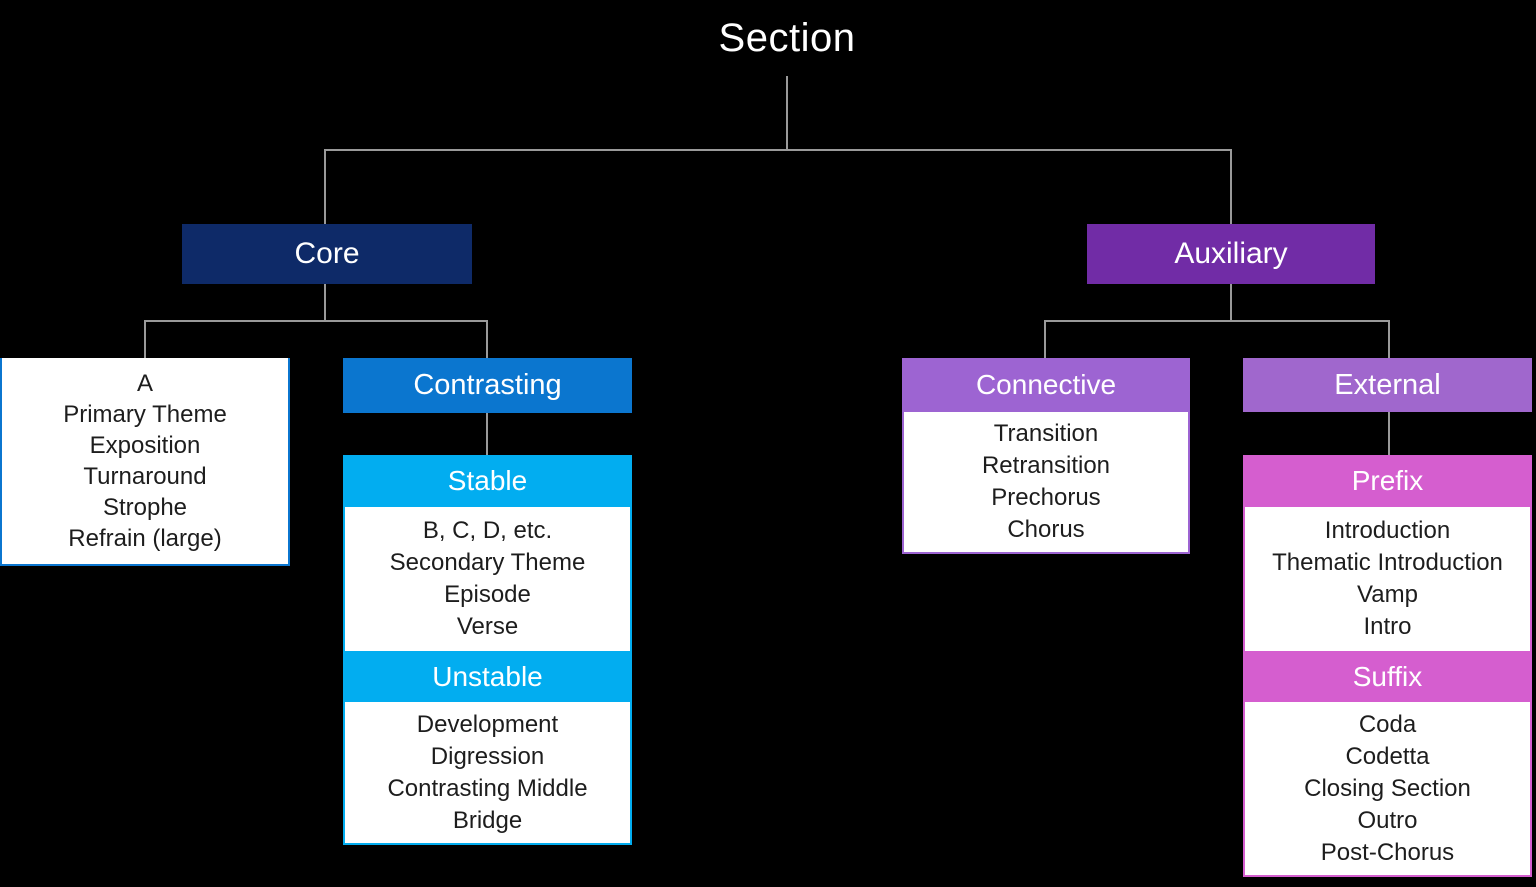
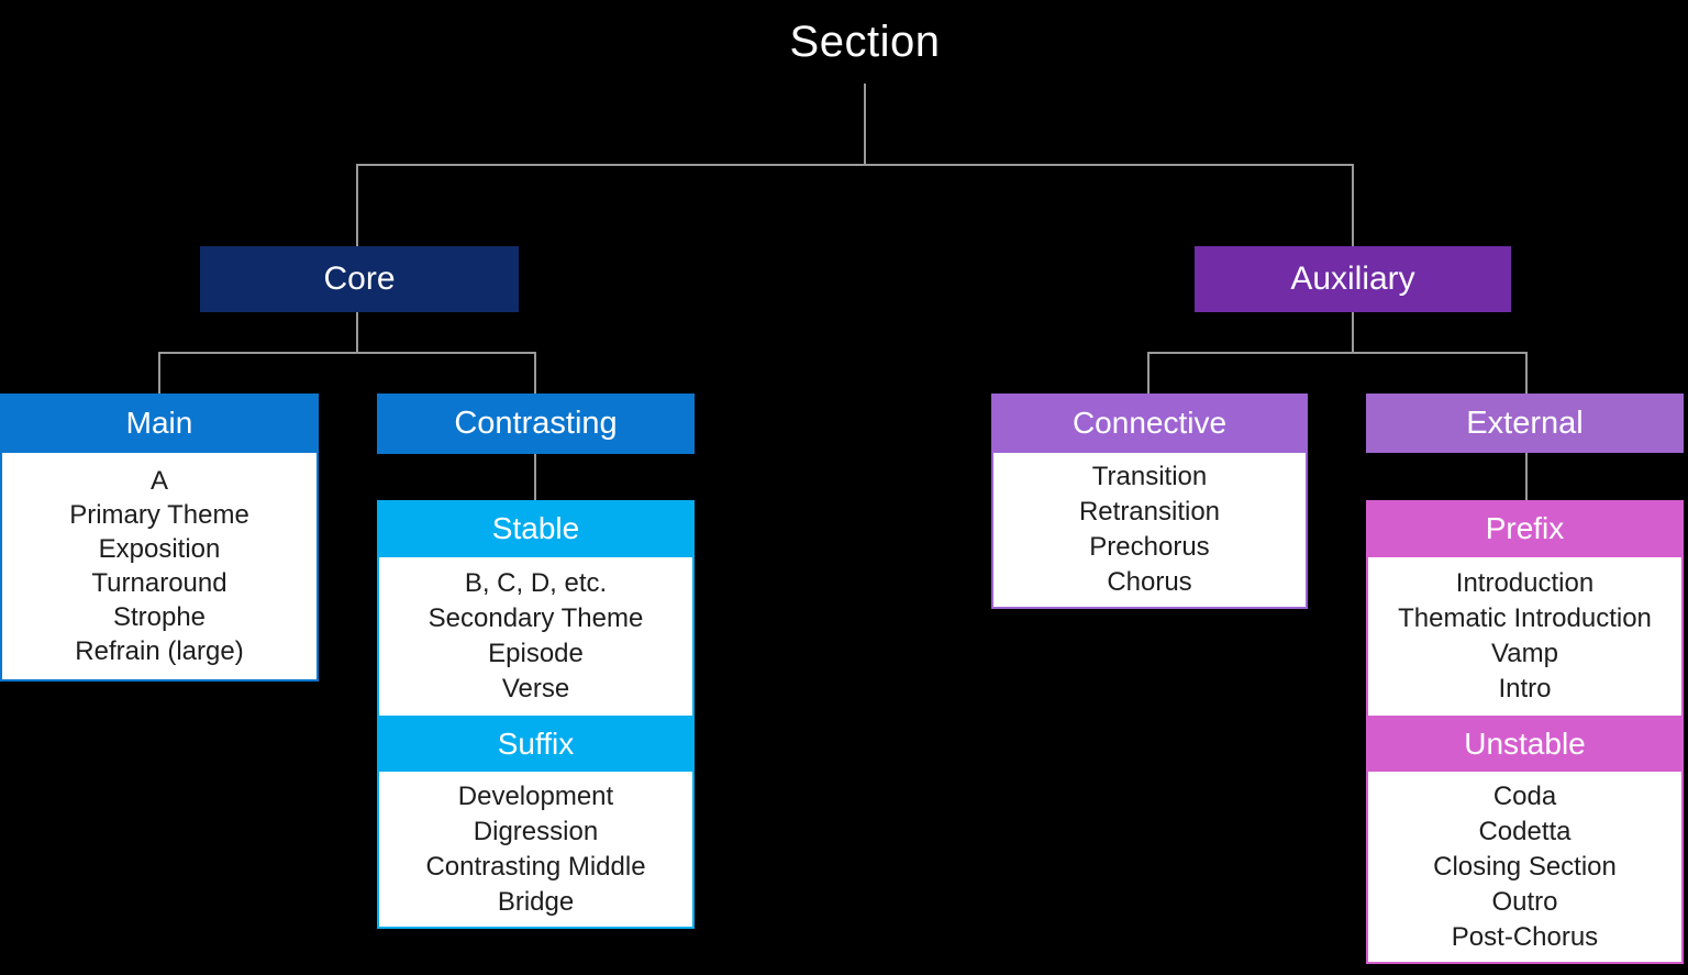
  Section
  Core
  Auxiliary
+ Main
  A
  Primary Theme
  Exposition
  Turnaround
  Strophe
  Refrain (large)
  Contrasting
  Stable
  B, C, D, etc.
  Secondary Theme
  Episode
  Verse
- Unstable
+ Suffix
  Development
  Digression
  Contrasting Middle
  Bridge
  Connective
  Transition
  Retransition
  Prechorus
  Chorus
  External
  Prefix
  Introduction
  Thematic Introduction
  Vamp
  Intro
- Suffix
+ Unstable
  Coda
  Codetta
  Closing Section
  Outro
  Post-Chorus
